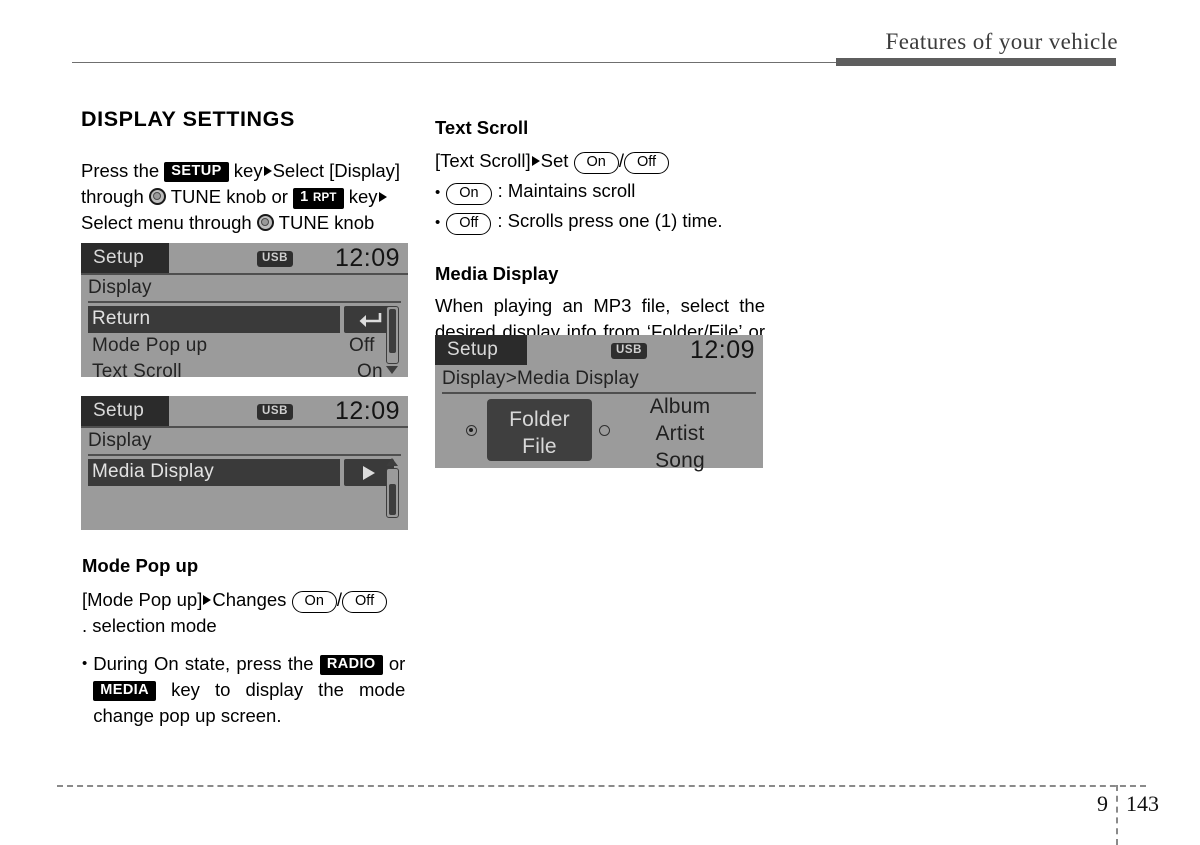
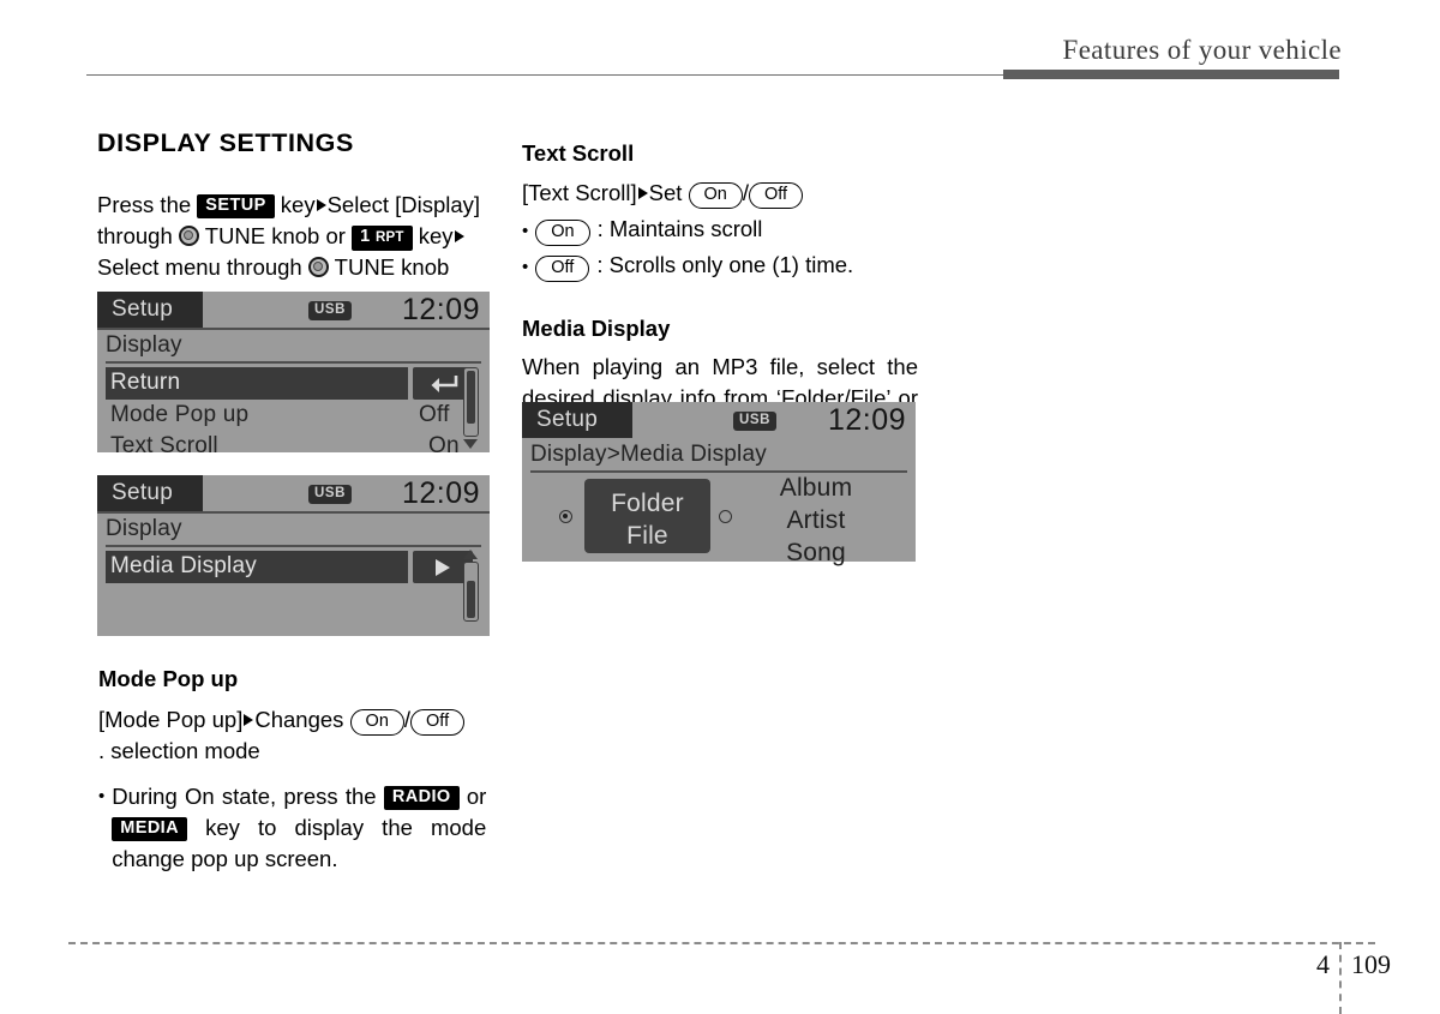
  Features of your vehicle
  DISPLAY SETTINGS
  Press the SETUP key Select [Display]
  through TUNE knob or 1 RPT key
  Select menu through TUNE knob
  Setup
  USB
  12:09
  Display
  Return
  Mode Pop up
  Off
  Text Scroll
  On
  Setup
  USB
  12:09
  Display
  Media Display
  Mode Pop up
  [Mode Pop up] Changes On / Off
  . selection mode
  •
  During On state, press the RADIO or MEDIA key to display the mode change pop up screen.
  Text Scroll
  [Text Scroll] Set On / Off
  •
  On
  : Maintains scroll
  •
  Off
- : Scrolls press one (1) time.
+ : Scrolls only one (1) time.
  Media Display
  When playing an MP3 file, select the desired display info from ‘Folder/File’ or
  Setup
  USB
  12:09
  Display>Media Display
  Folder
  File
  Album
  Artist
  Song
- 9
+ 4
- 143
+ 109
